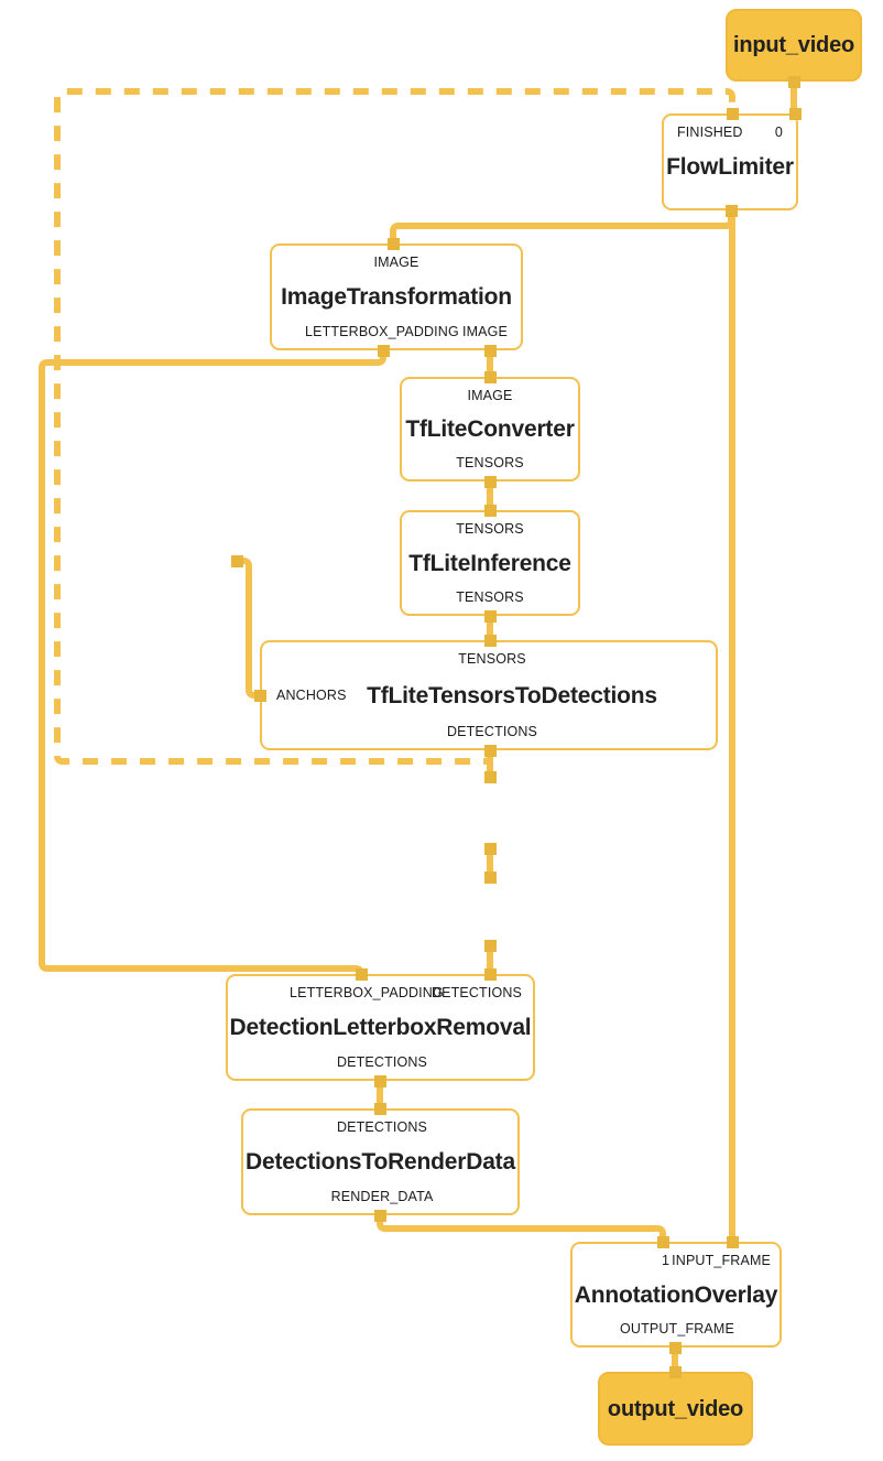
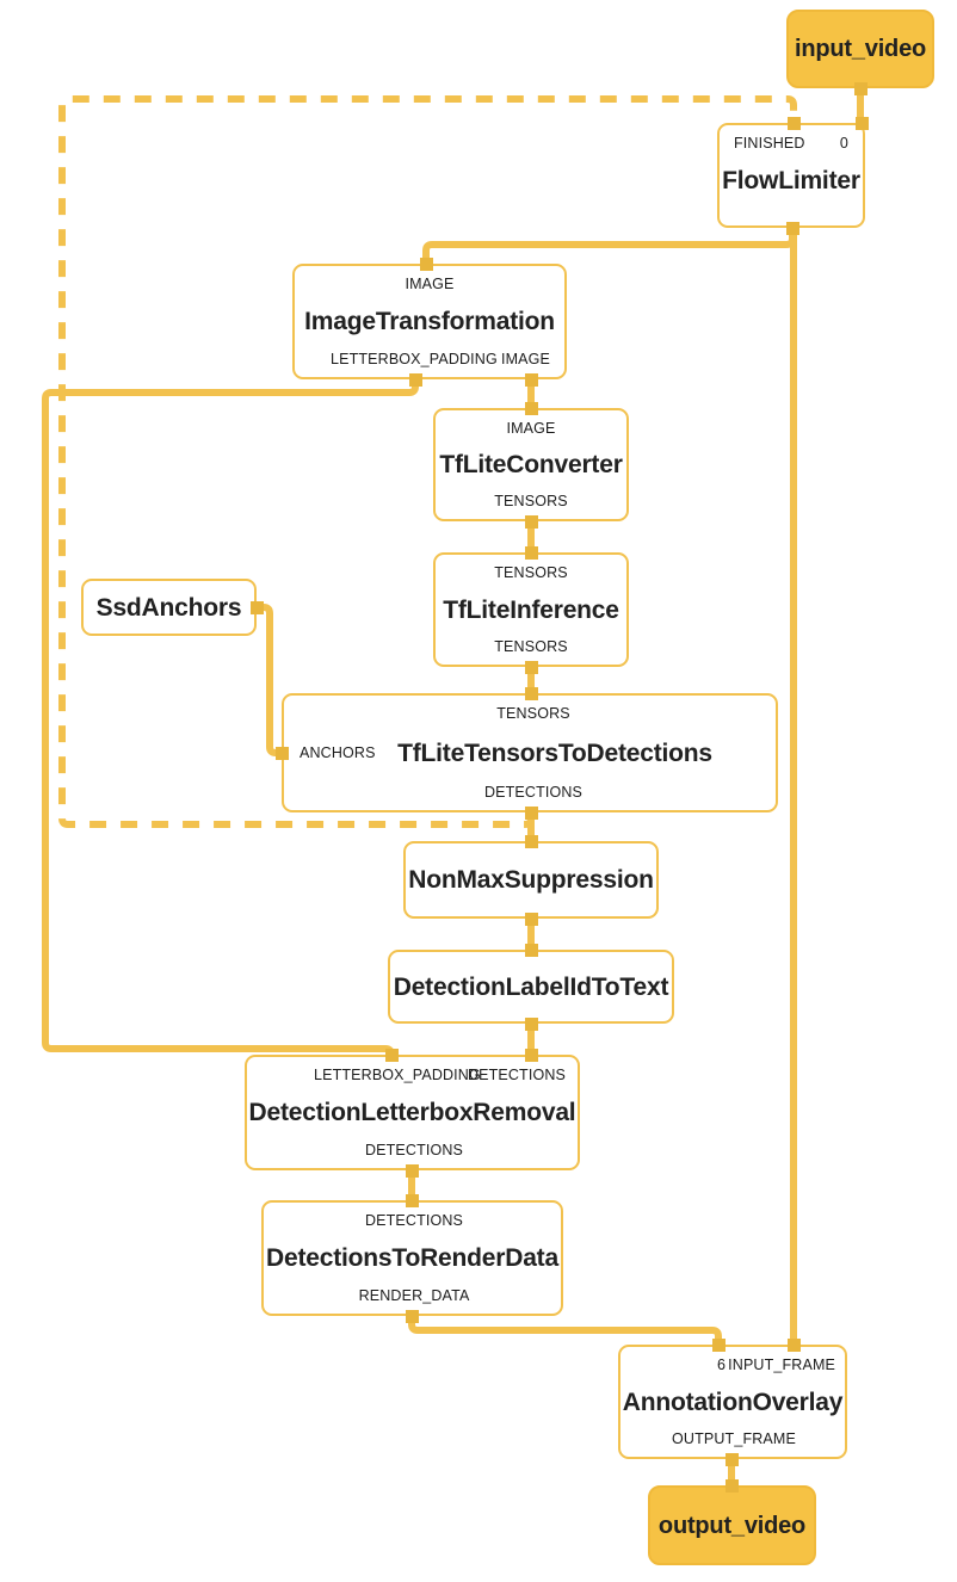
  input_video
  FINISHED
  0
  FlowLimiter
  IMAGE
  ImageTransformation
  LETTERBOX_PADDING
  IMAGE
  IMAGE
  TfLiteConverter
  TENSORS
  TENSORS
  TfLiteInference
  TENSORS
+ SsdAnchors
  TENSORS
  ANCHORS
  TfLiteTensorsToDetections
  DETECTIONS
+ NonMaxSuppression
+ DetectionLabelIdToText
  LETTERBOX_PADDING
  DETECTIONS
  DetectionLetterboxRemoval
  DETECTIONS
  DETECTIONS
  DetectionsToRenderData
  RENDER_DATA
- 1
+ 6
  INPUT_FRAME
  AnnotationOverlay
  OUTPUT_FRAME
  output_video
